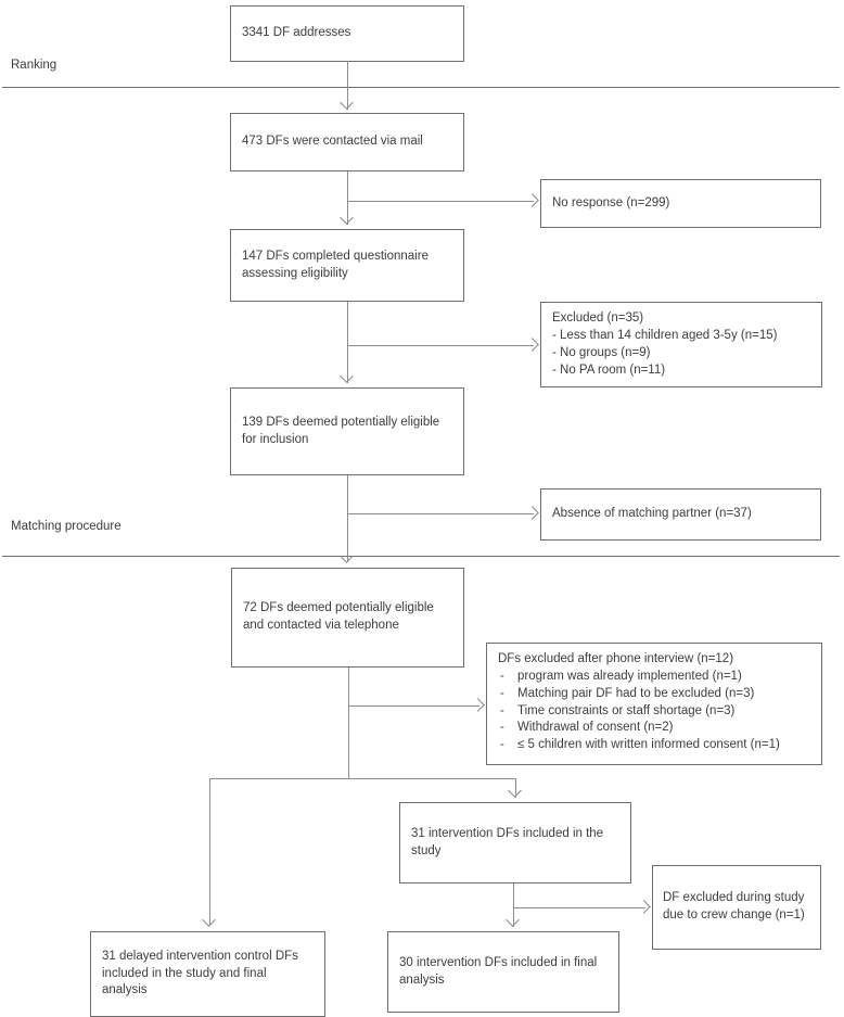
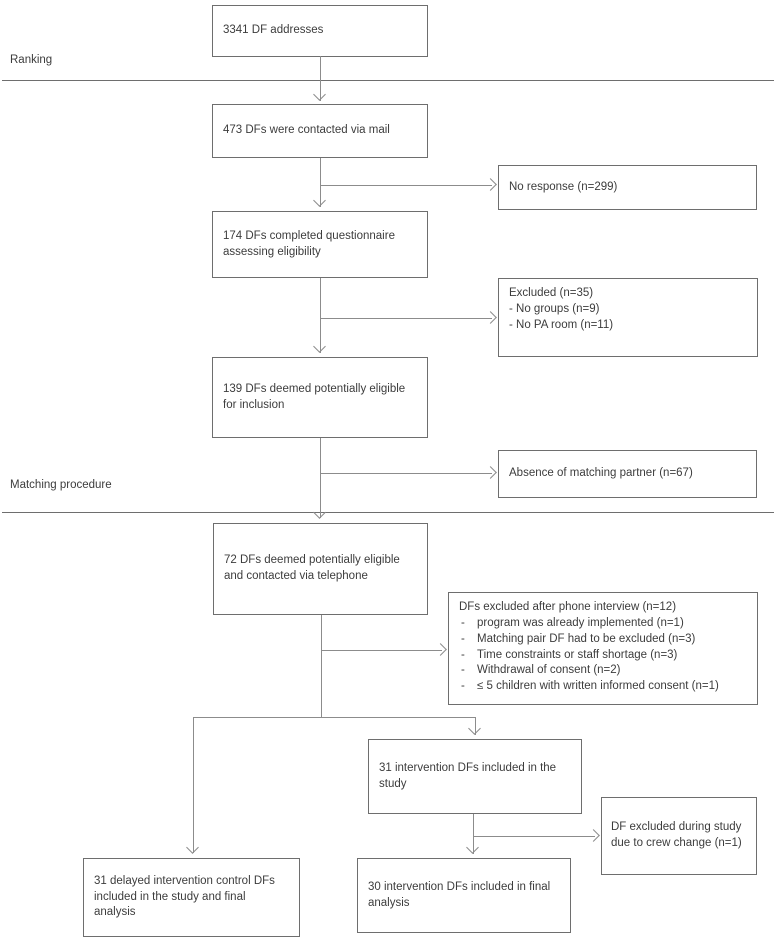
  Ranking
  Matching procedure
  3341 DF addresses
  473 DFs were contacted via mail
  No response (n=299)
- 147 DFs completed questionnaire assessing eligibility
+ 174 DFs completed questionnaire assessing eligibility
  Excluded (n=35)
- - Less than 14 children aged 3-5y (n=15)
  - No groups (n=9)
  - No PA room (n=11)
  139 DFs deemed potentially eligible for inclusion
- Absence of matching partner (n=37)
+ Absence of matching partner (n=67)
  72 DFs deemed potentially eligible and contacted via telephone
  DFs excluded after phone interview (n=12)
  -
  program was already implemented (n=1)
  -
  Matching pair DF had to be excluded (n=3)
  -
  Time constraints or staff shortage (n=3)
  -
  Withdrawal of consent (n=2)
  -
  ≤ 5 children with written informed consent (n=1)
  31 intervention DFs included in the study
  DF excluded during study due to crew change (n=1)
  31 delayed intervention control DFs included in the study and final analysis
  30 intervention DFs included in final analysis
